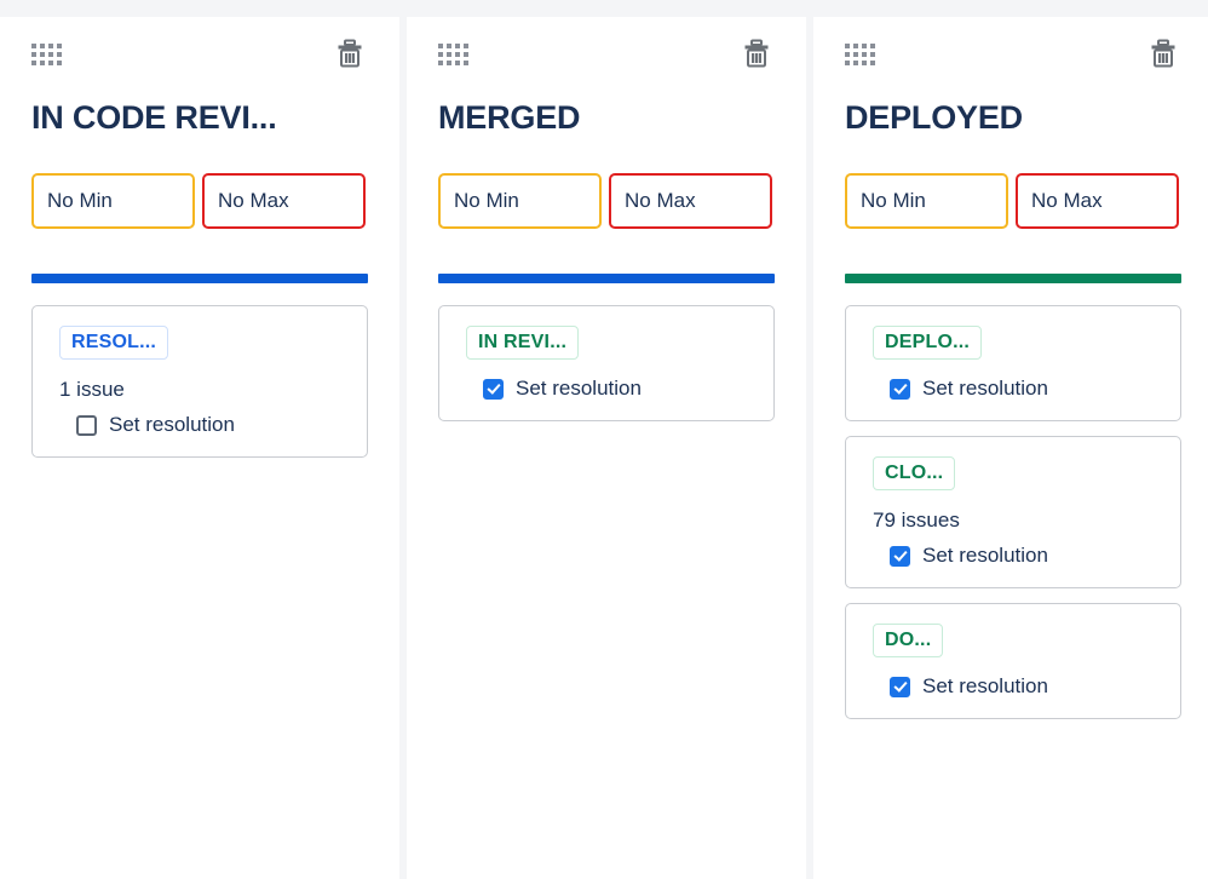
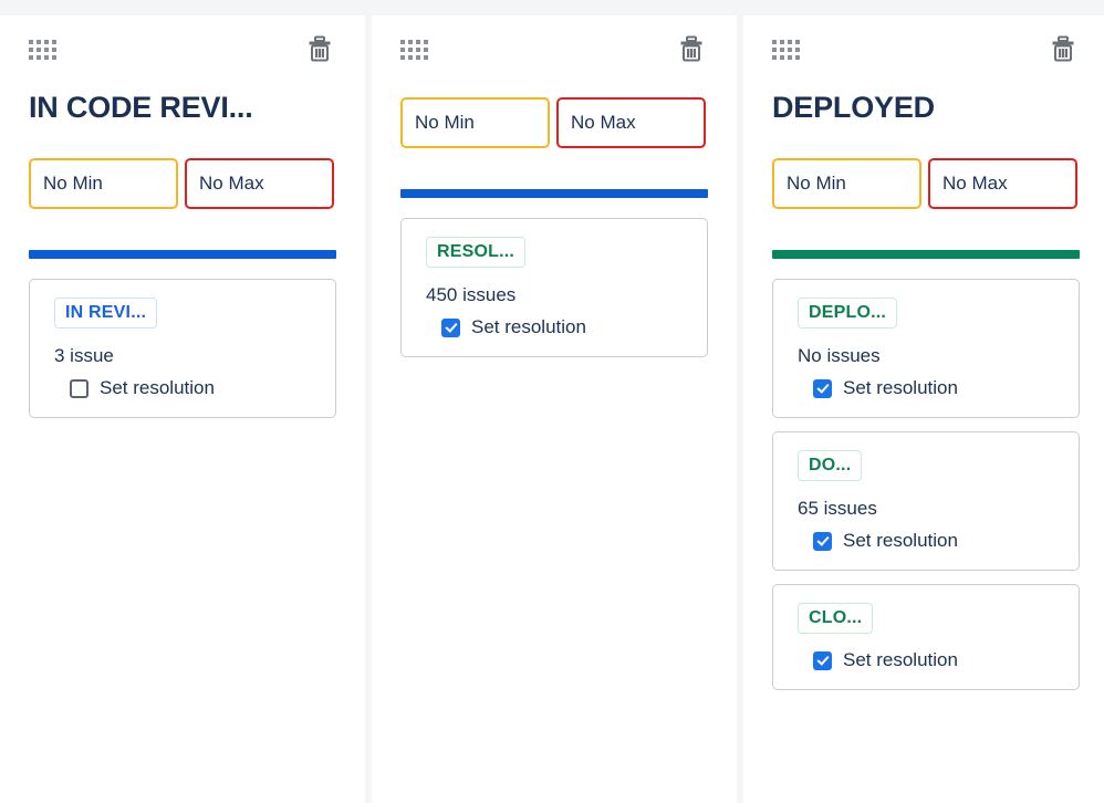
  IN CODE REVI...
  No Min
  No Max
- RESOL...
+ IN REVI...
- 1 issue
+ 3 issue
  Set resolution
- MERGED
  No Min
  No Max
- IN REVI...
+ RESOL...
+ 450 issues
  Set resolution
  DEPLOYED
  No Min
  No Max
  DEPLO...
+ No issues
  Set resolution
- CLO...
+ DO...
- 79 issues
+ 65 issues
  Set resolution
- DO...
+ CLO...
  Set resolution
